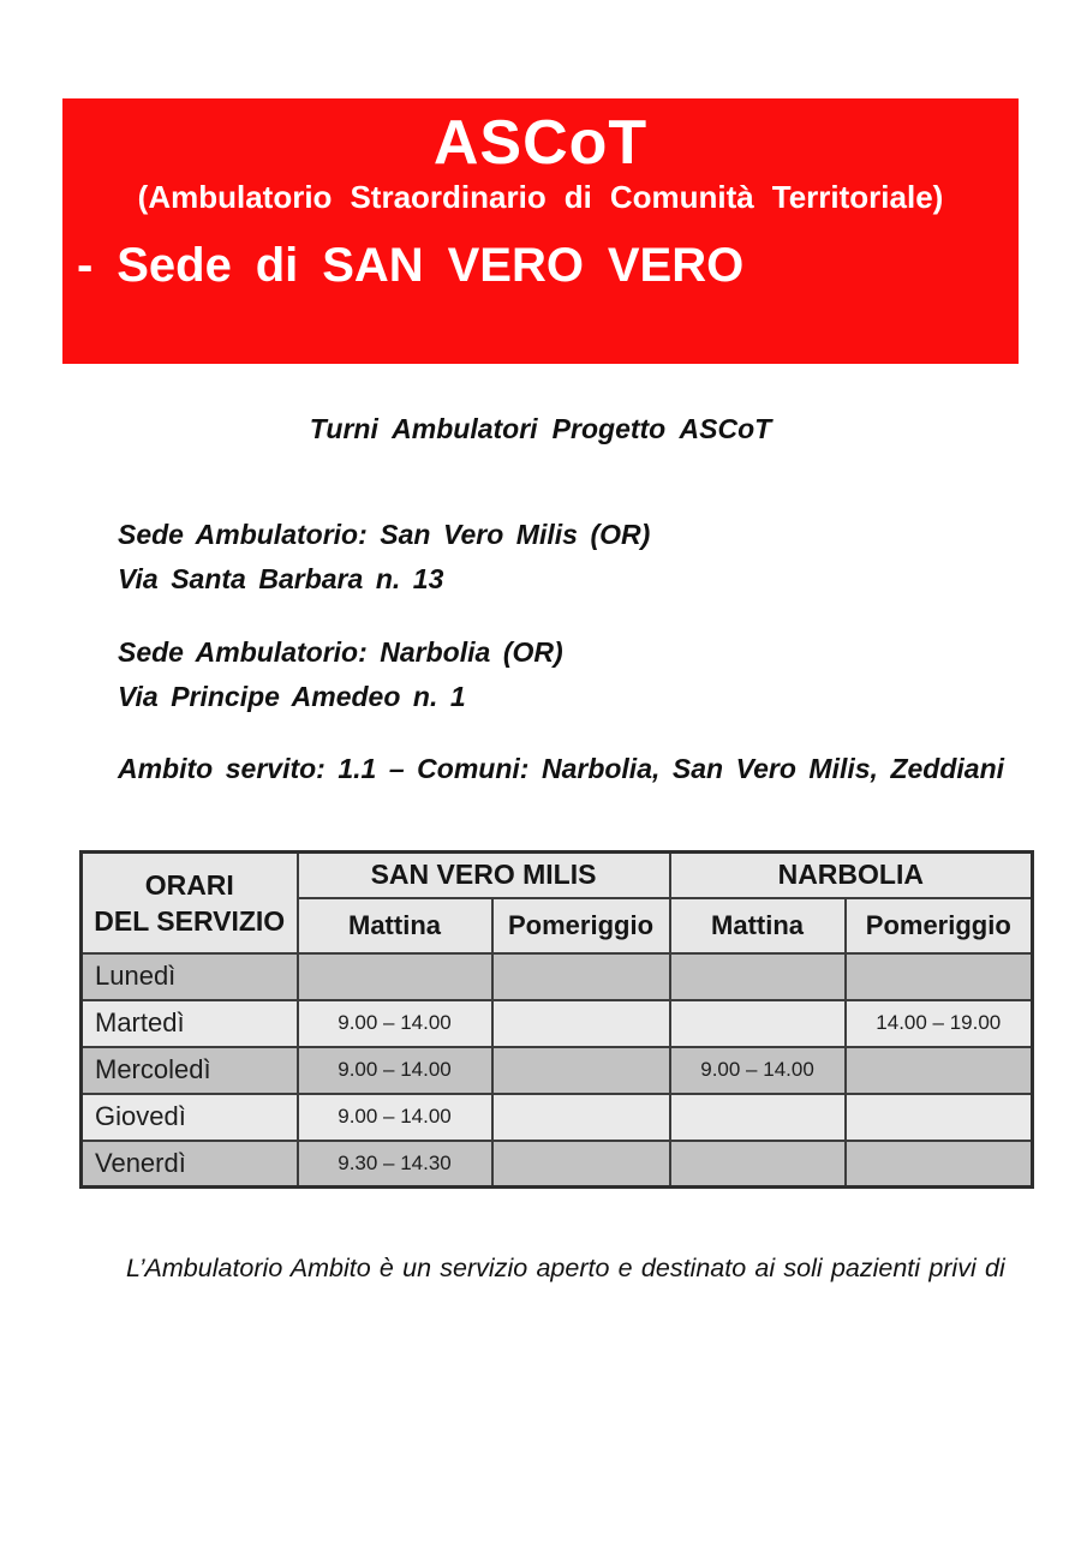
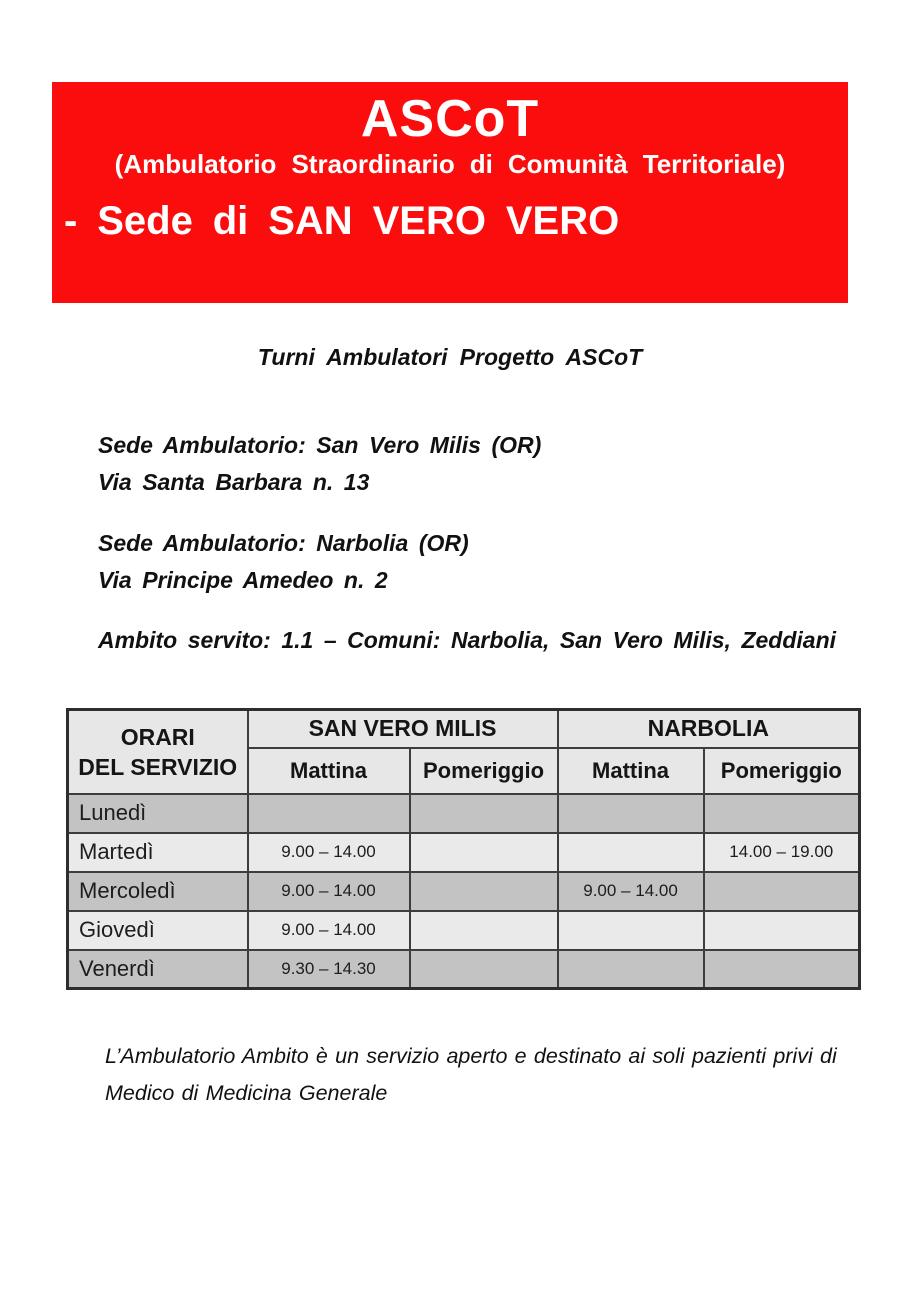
  ASCoT
  (Ambulatorio Straordinario di Comunità Territoriale)
  - Sede di SAN VERO VERO
  Turni Ambulatori Progetto ASCoT
  Sede Ambulatorio: San Vero Milis (OR)
  Via Santa Barbara n. 13
  Sede Ambulatorio: Narbolia (OR)
- Via Principe Amedeo n. 1
+ Via Principe Amedeo n. 2
  Ambito servito: 1.1 – Comuni: Narbolia, San Vero Milis, Zeddiani
  ORARI DEL SERVIZIO	SAN VERO MILIS	NARBOLIA
  Mattina	Pomeriggio	Mattina	Pomeriggio
  Lunedì
  Martedì	9.00 – 14.00			14.00 – 19.00
  Mercoledì	9.00 – 14.00		9.00 – 14.00
  Giovedì	9.00 – 14.00
  Venerdì	9.30 – 14.30
  L’Ambulatorio Ambito è un servizio aperto e destinato ai soli pazienti privi di
+ Medico di Medicina Generale
